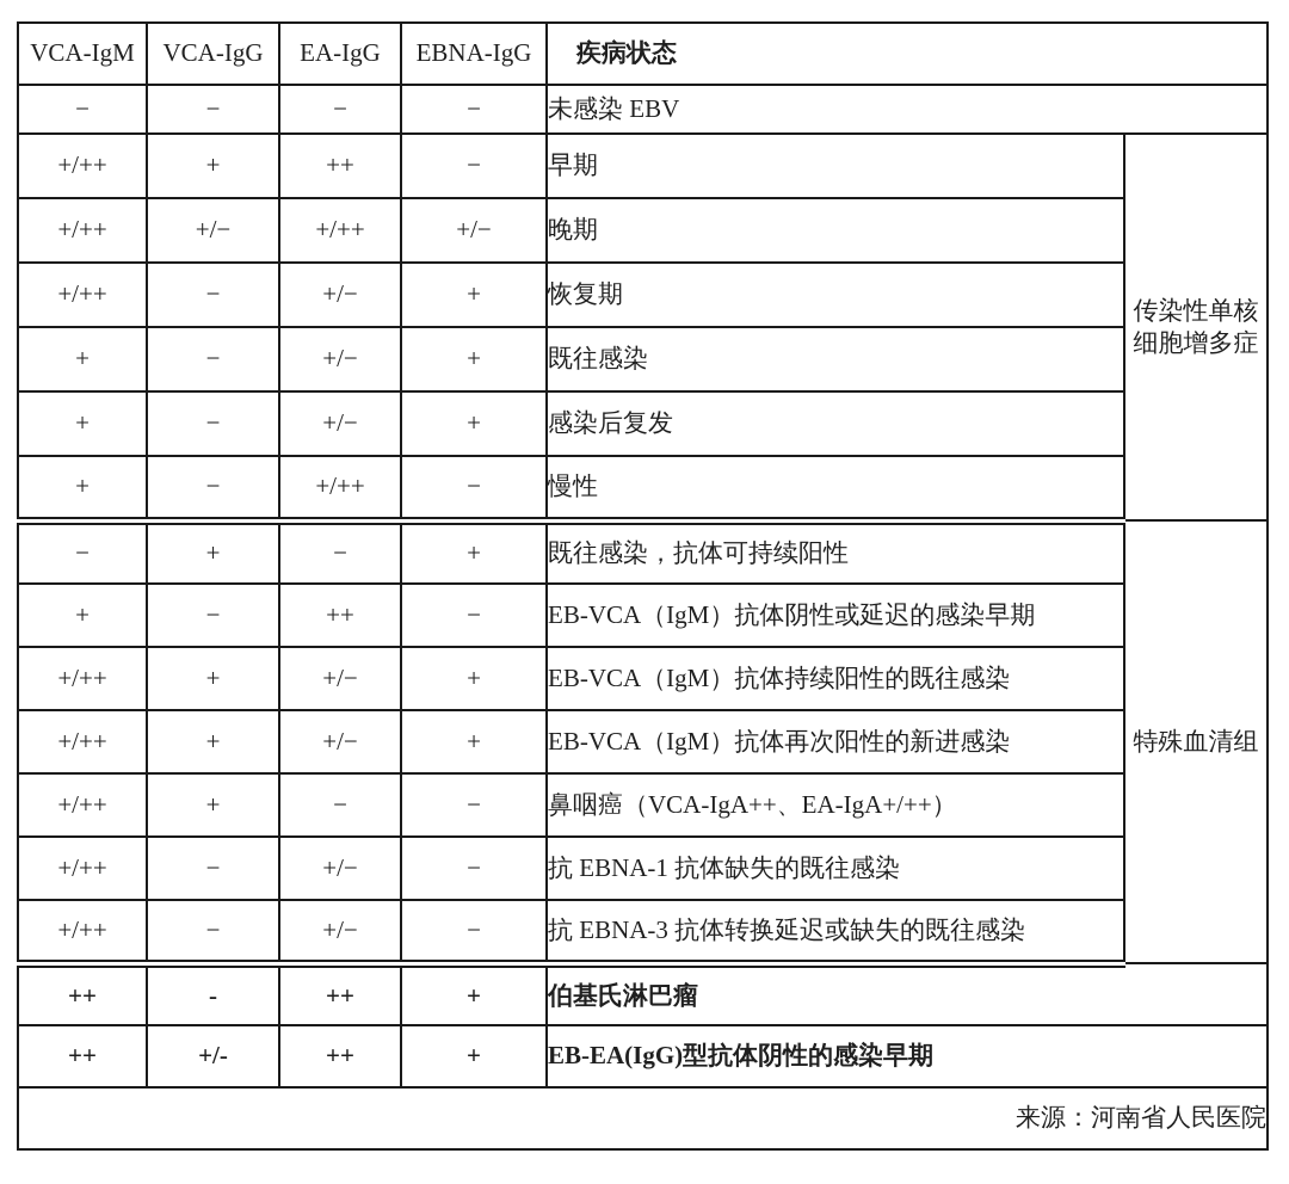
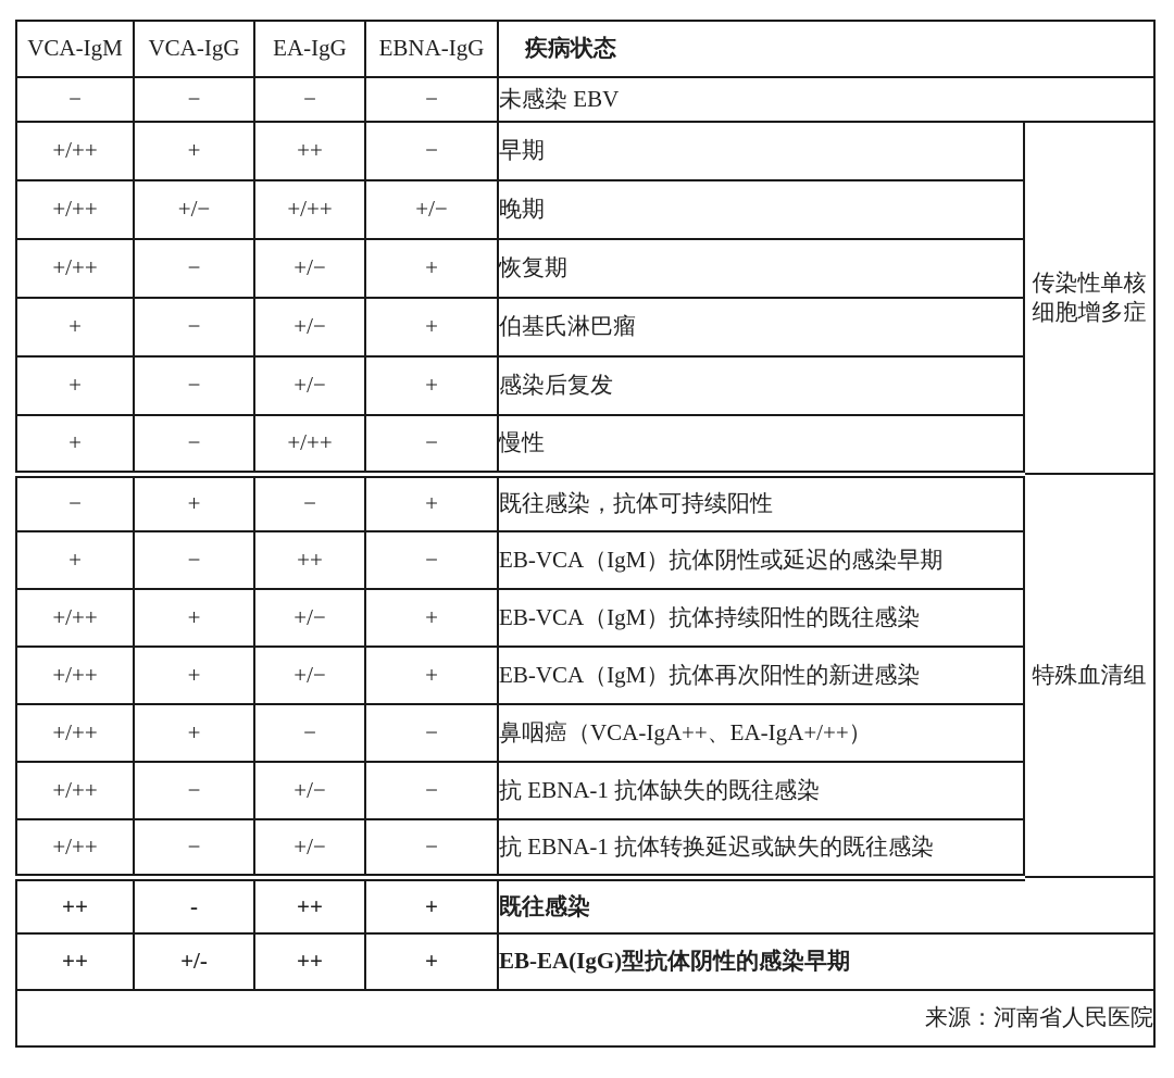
  VCA-IgM	VCA-IgG	EA-IgG	EBNA-IgG	疾病状态
  −	−	−	−	未感染 EBV
  +/++	+	++	−	早期	传染性单核细胞增多症
  +/++	+/−	+/++	+/−	晚期
  +/++	−	+/−	+	恢复期
- +	−	+/−	+	既往感染
+ +	−	+/−	+	伯基氏淋巴瘤
  +	−	+/−	+	感染后复发
  +	−	+/++	−	慢性
  −	+	−	+	既往感染，抗体可持续阳性	特殊血清组
  +	−	++	−	EB-VCA（IgM）抗体阴性或延迟的感染早期
  +/++	+	+/−	+	EB-VCA（IgM）抗体持续阳性的既往感染
  +/++	+	+/−	+	EB-VCA（IgM）抗体再次阳性的新进感染
  +/++	+	−	−	鼻咽癌（VCA-IgA++、EA-IgA+/++）
  +/++	−	+/−	−	抗 EBNA-1 抗体缺失的既往感染
- +/++	−	+/−	−	抗 EBNA-3 抗体转换延迟或缺失的既往感染
+ +/++	−	+/−	−	抗 EBNA-1 抗体转换延迟或缺失的既往感染
- ++	-	++	+	伯基氏淋巴瘤
+ ++	-	++	+	既往感染
  ++	+/-	++	+	EB-EA(IgG)型抗体阴性的感染早期
  来源：河南省人民医院
